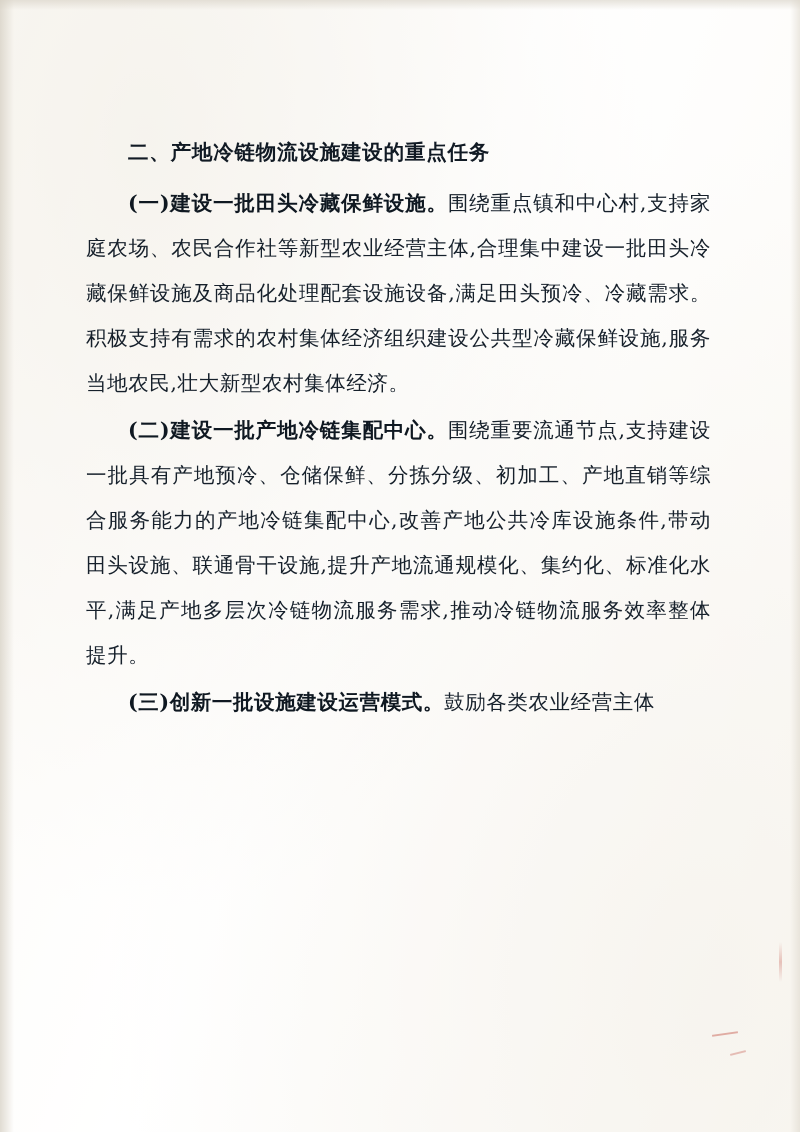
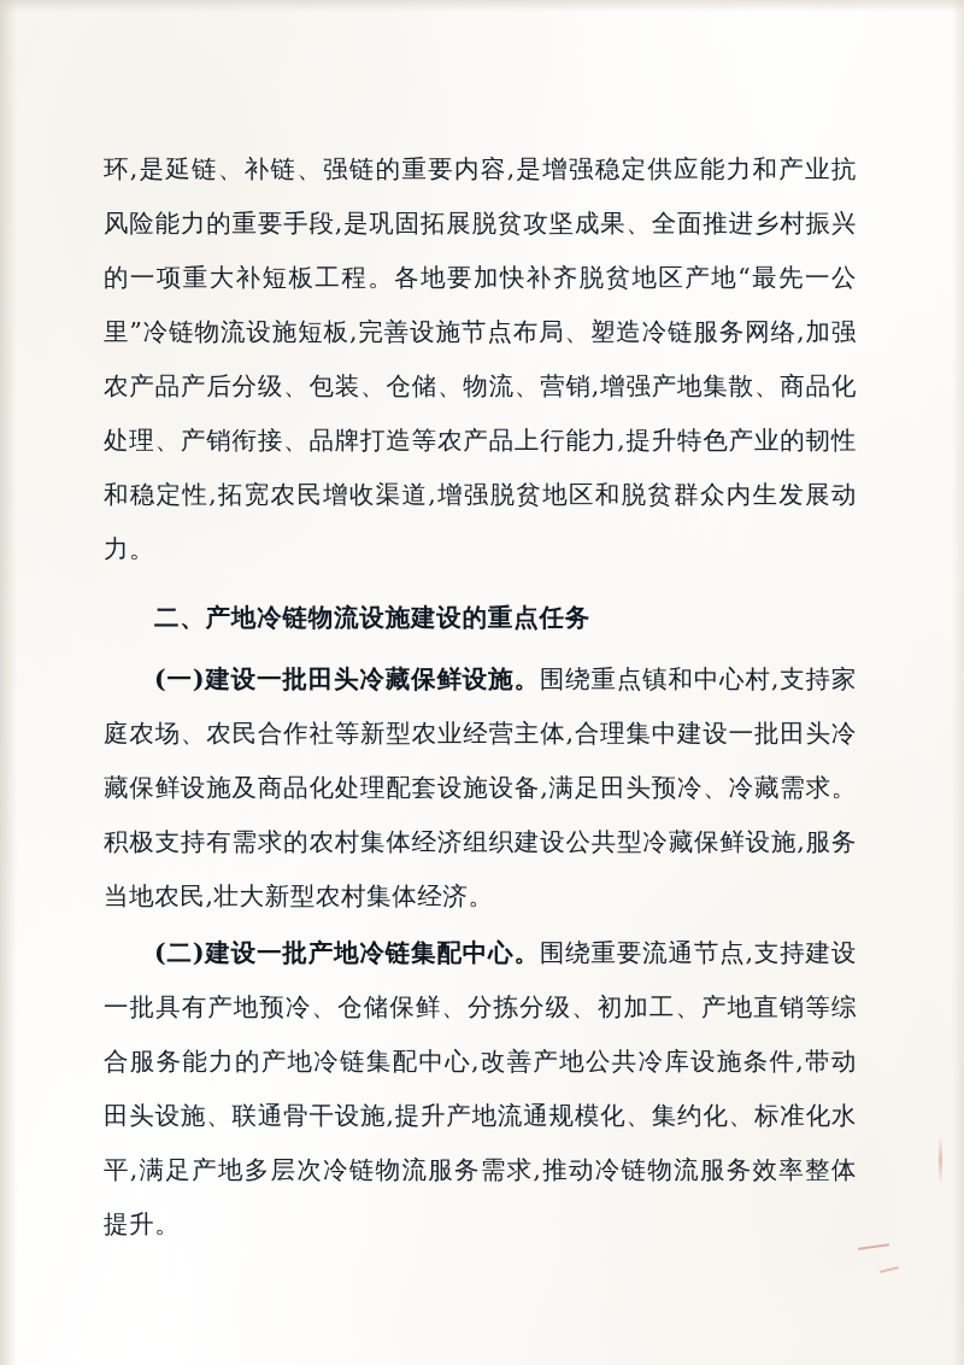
+ 环,是延链、补链、强链的重要内容,是增强稳定供应能力和产业抗风险能力的重要手段,是巩固拓展脱贫攻坚成果、全面推进乡村振兴的一项重大补短板工程。各地要加快补齐脱贫地区产地“最先一公里”冷链物流设施短板,完善设施节点布局、塑造冷链服务网络,加强农产品产后分级、包装、仓储、物流、营销,增强产地集散、商品化处理、产销衔接、品牌打造等农产品上行能力,提升特色产业的韧性和稳定性,拓宽农民增收渠道,增强脱贫地区和脱贫群众内生发展动力。
  二、产地冷链物流设施建设的重点任务
  (一)建设一批田头冷藏保鲜设施。围绕重点镇和中心村,支持家庭农场、农民合作社等新型农业经营主体,合理集中建设一批田头冷藏保鲜设施及商品化处理配套设施设备,满足田头预冷、冷藏需求。积极支持有需求的农村集体经济组织建设公共型冷藏保鲜设施,服务当地农民,壮大新型农村集体经济。
  (二)建设一批产地冷链集配中心。围绕重要流通节点,支持建设一批具有产地预冷、仓储保鲜、分拣分级、初加工、产地直销等综合服务能力的产地冷链集配中心,改善产地公共冷库设施条件,带动田头设施、联通骨干设施,提升产地流通规模化、集约化、标准化水平,满足产地多层次冷链物流服务需求,推动冷链物流服务效率整体提升。
- (三)创新一批设施建设运营模式。鼓励各类农业经营主体
